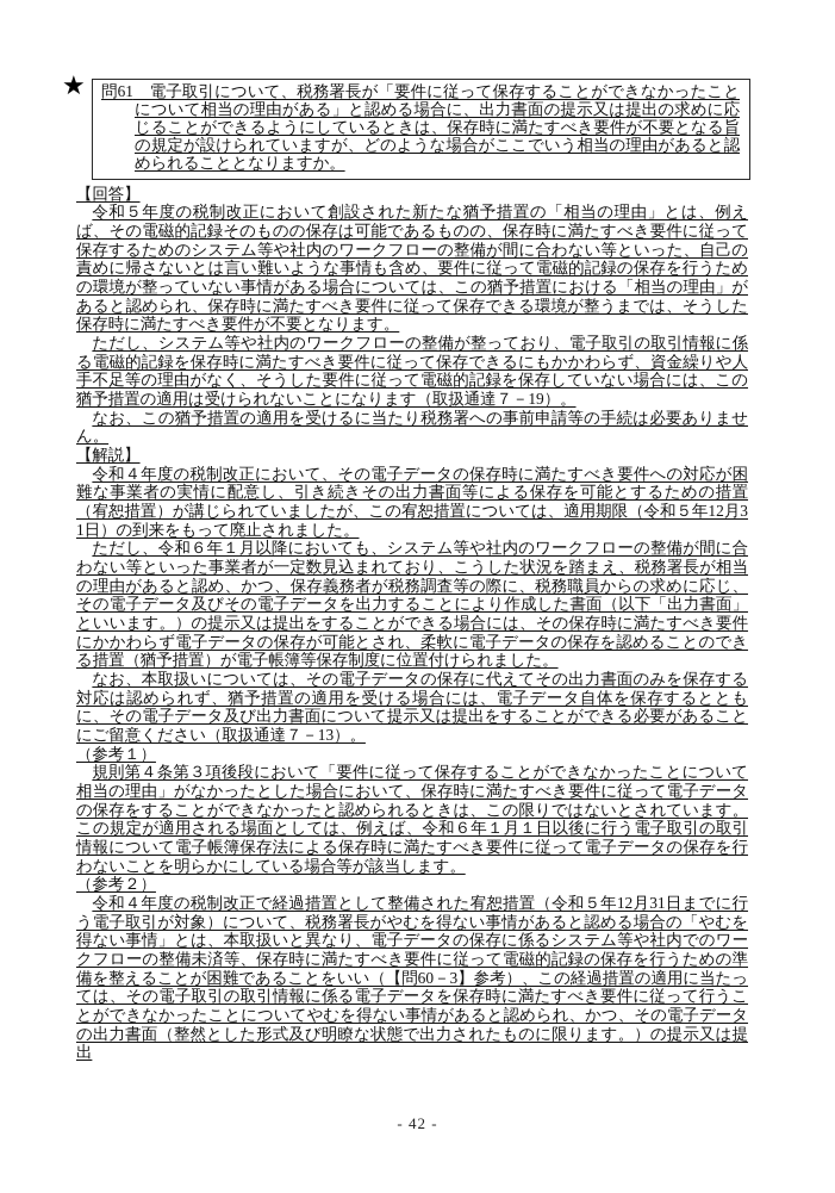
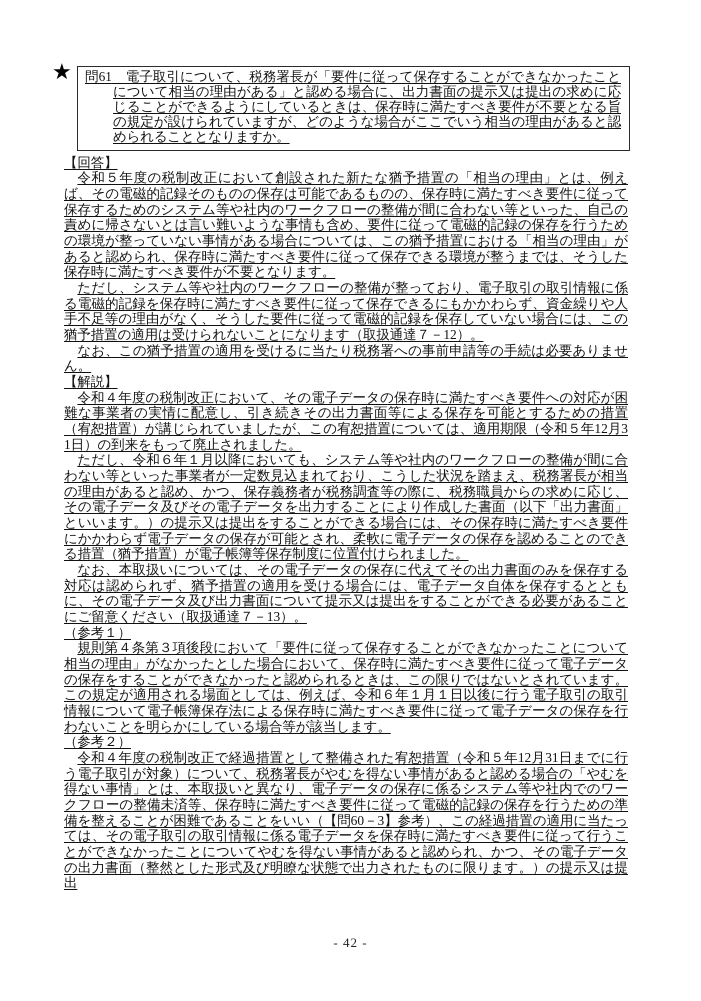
  ★
  問61 電子取引について、税務署長が「要件に従って保存することができなかったことについて相当の理由がある」と認める場合に、出力書面の提示又は提出の求めに応じることができるようにしているときは、保存時に満たすべき要件が不要となる旨の規定が設けられていますが、どのような場合がここでいう相当の理由があると認められることとなりますか。
  【回答】
  令和５年度の税制改正において創設された新たな猶予措置の「相当の理由」とは、例えば、その電磁的記録そのものの保存は可能であるものの、保存時に満たすべき要件に従って保存するためのシステム等や社内のワークフローの整備が間に合わない等といった、自己の責めに帰さないとは言い難いような事情も含め、要件に従って電磁的記録の保存を行うための環境が整っていない事情がある場合については、この猶予措置における「相当の理由」があると認められ、保存時に満たすべき要件に従って保存できる環境が整うまでは、そうした保存時に満たすべき要件が不要となります。
- ただし、システム等や社内のワークフローの整備が整っており、電子取引の取引情報に係る電磁的記録を保存時に満たすべき要件に従って保存できるにもかかわらず、資金繰りや人手不足等の理由がなく、そうした要件に従って電磁的記録を保存していない場合には、この猶予措置の適用は受けられないことになります（取扱通達７－19）。
+ ただし、システム等や社内のワークフローの整備が整っており、電子取引の取引情報に係る電磁的記録を保存時に満たすべき要件に従って保存できるにもかかわらず、資金繰りや人手不足等の理由がなく、そうした要件に従って電磁的記録を保存していない場合には、この猶予措置の適用は受けられないことになります（取扱通達７－12）。
  なお、この猶予措置の適用を受けるに当たり税務署への事前申請等の手続は必要ありません。
  【解説】
  令和４年度の税制改正において、その電子データの保存時に満たすべき要件への対応が困難な事業者の実情に配意し、引き続きその出力書面等による保存を可能とするための措置（宥恕措置）が講じられていましたが、この宥恕措置については、適用期限（令和５年12月31日）の到来をもって廃止されました。
  ただし、令和６年１月以降においても、システム等や社内のワークフローの整備が間に合わない等といった事業者が一定数見込まれており、こうした状況を踏まえ、税務署長が相当の理由があると認め、かつ、保存義務者が税務調査等の際に、税務職員からの求めに応じ、その電子データ及びその電子データを出力することにより作成した書面（以下「出力書面」といいます。）の提示又は提出をすることができる場合には、その保存時に満たすべき要件にかかわらず電子データの保存が可能とされ、柔軟に電子データの保存を認めることのできる措置（猶予措置）が電子帳簿等保存制度に位置付けられました。
  なお、本取扱いについては、その電子データの保存に代えてその出力書面のみを保存する対応は認められず、猶予措置の適用を受ける場合には、電子データ自体を保存するとともに、その電子データ及び出力書面について提示又は提出をすることができる必要があることにご留意ください（取扱通達７－13）。
  （参考１）
  規則第４条第３項後段において「要件に従って保存することができなかったことについて相当の理由」がなかったとした場合において、保存時に満たすべき要件に従って電子データの保存をすることができなかったと認められるときは、この限りではないとされています。この規定が適用される場面としては、例えば、令和６年１月１日以後に行う電子取引の取引情報について電子帳簿保存法による保存時に満たすべき要件に従って電子データの保存を行わないことを明らかにしている場合等が該当します。
  （参考２）
  令和４年度の税制改正で経過措置として整備された宥恕措置（令和５年12月31日までに行う電子取引が対象）について、税務署長がやむを得ない事情があると認める場合の「やむを得ない事情」とは、本取扱いと異なり、電子データの保存に係るシステム等や社内でのワークフローの整備未済等、保存時に満たすべき要件に従って電磁的記録の保存を行うための準備を整えることが困難であることをいい（【問60－3】参考）、この経過措置の適用に当たっては、その電子取引の取引情報に係る電子データを保存時に満たすべき要件に従って行うことができなかったことについてやむを得ない事情があると認められ、かつ、その電子データの出力書面（整然とした形式及び明瞭な状態で出力されたものに限ります。）の提示又は提出
  - 42 -
